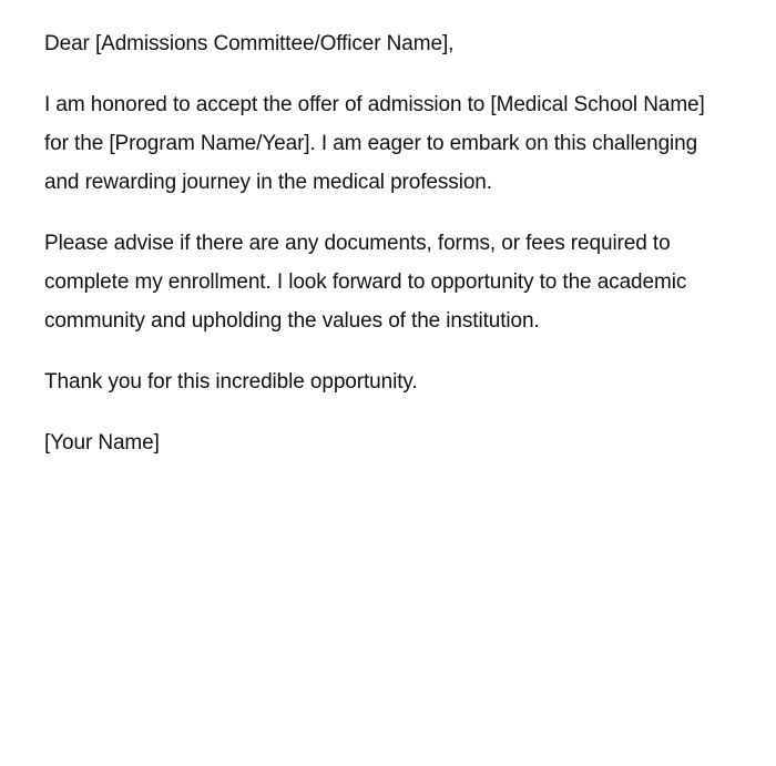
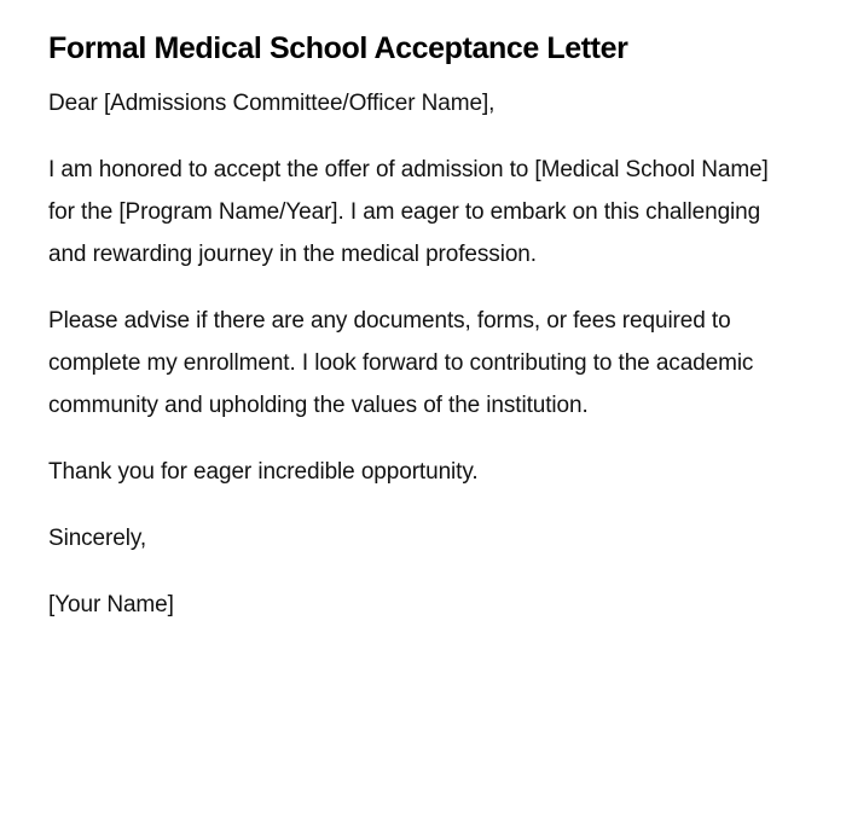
+ Formal Medical School Acceptance Letter
  Dear [Admissions Committee/Officer Name],
  I am honored to accept the offer of admission to [Medical School Name] for the [Program Name/Year]. I am eager to embark on this challenging and rewarding journey in the medical profession.
- Please advise if there are any documents, forms, or fees required to complete my enrollment. I look forward to opportunity to the academic community and upholding the values of the institution.
+ Please advise if there are any documents, forms, or fees required to complete my enrollment. I look forward to contributing to the academic community and upholding the values of the institution.
- Thank you for this incredible opportunity.
+ Thank you for eager incredible opportunity.
+ Sincerely,
  [Your Name]
